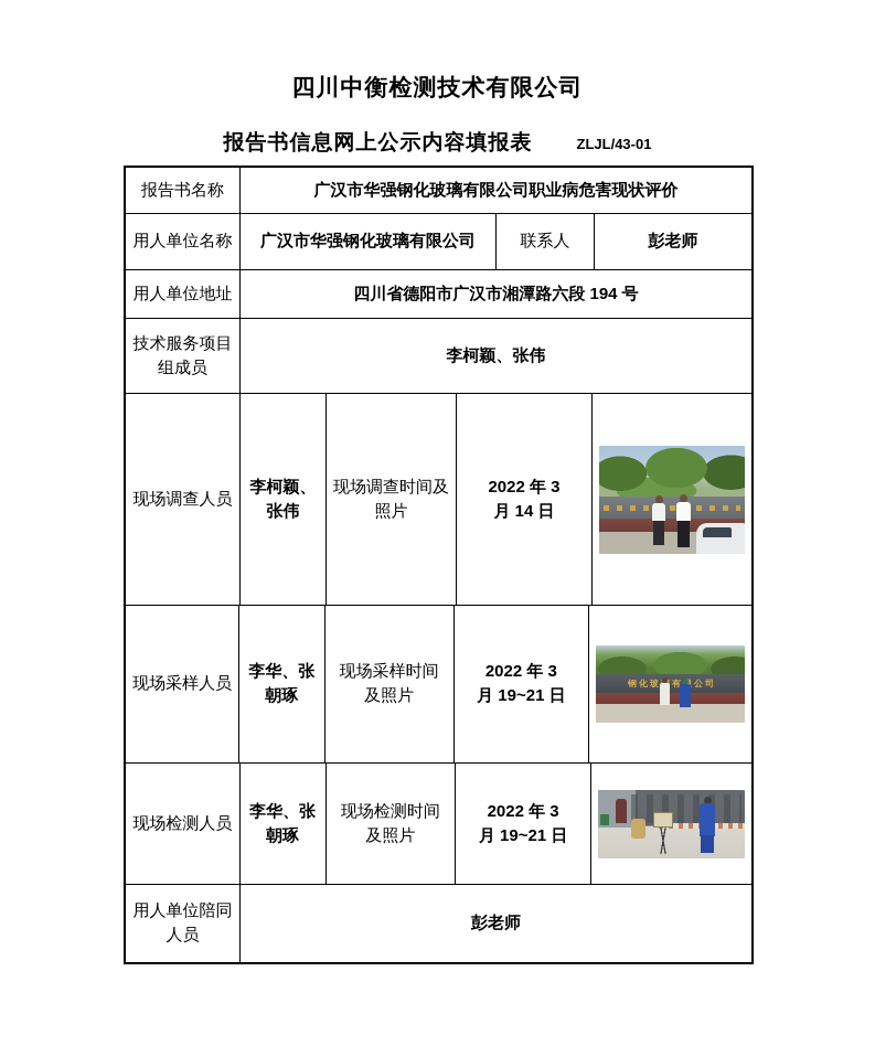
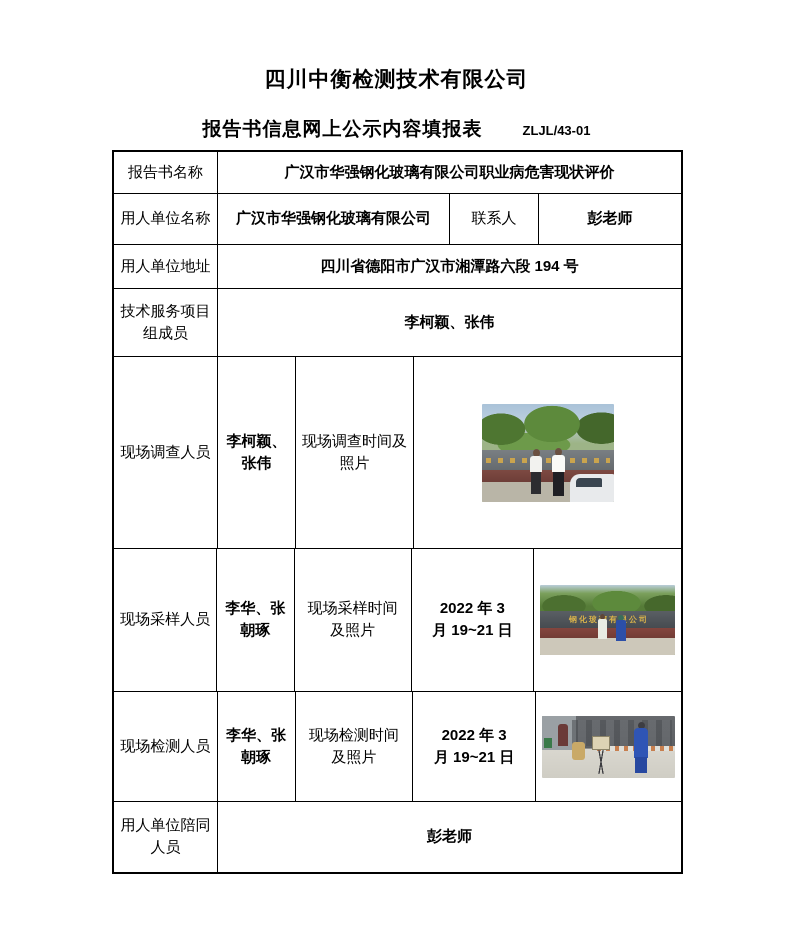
  四川中衡检测技术有限公司
  报告书信息网上公示内容填报表
  ZLJL/43-01
  报告书名称
  广汉市华强钢化玻璃有限公司职业病危害现状评价
  用人单位名称
  广汉市华强钢化玻璃有限公司
  联系人
  彭老师
  用人单位地址
  四川省德阳市广汉市湘潭路六段 194 号
  技术服务项目组成员
  李柯颖、张伟
  现场调查人员
  李柯颖、张伟
  现场调查时间及照片
- 2022 年 3 月 14 日
  现场采样人员
  李华、张朝琢
  现场采样时间及照片
  2022 年 3 月 19~21 日
  钢化玻有公司
  现场检测人员
  李华、张朝琢
  现场检测时间及照片
  2022 年 3 月 19~21 日
  用人单位陪同人员
  彭老师
